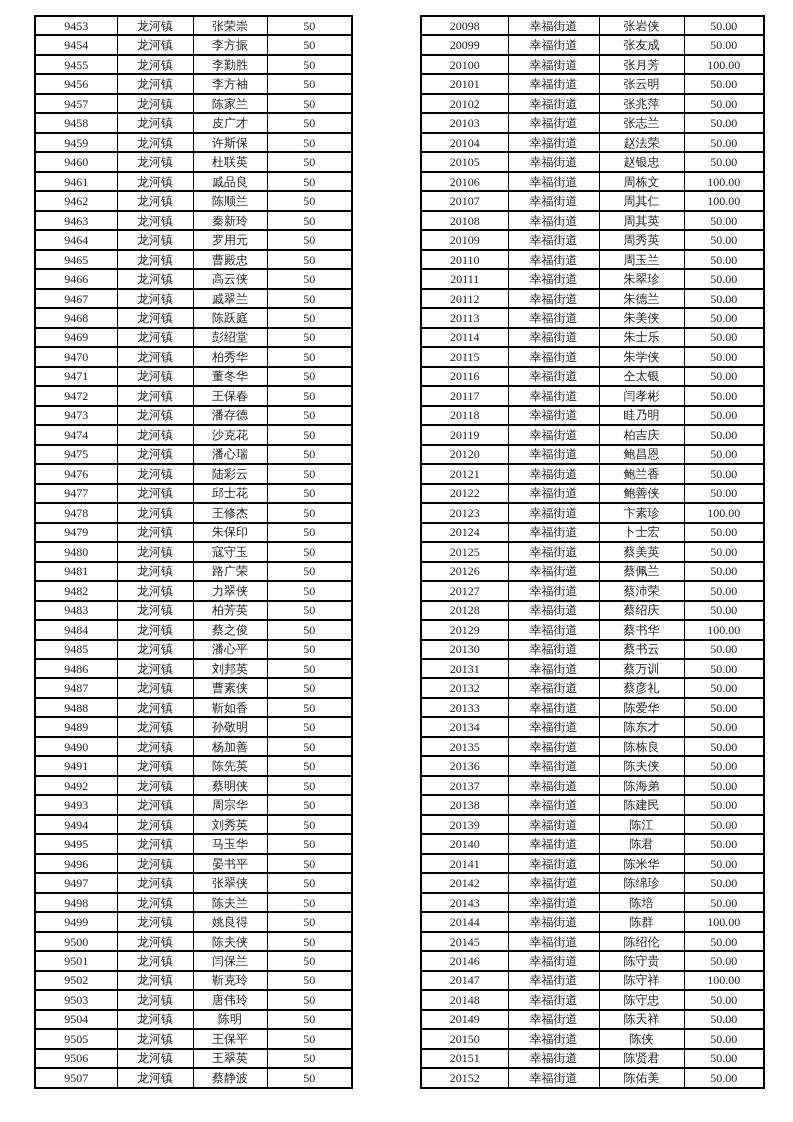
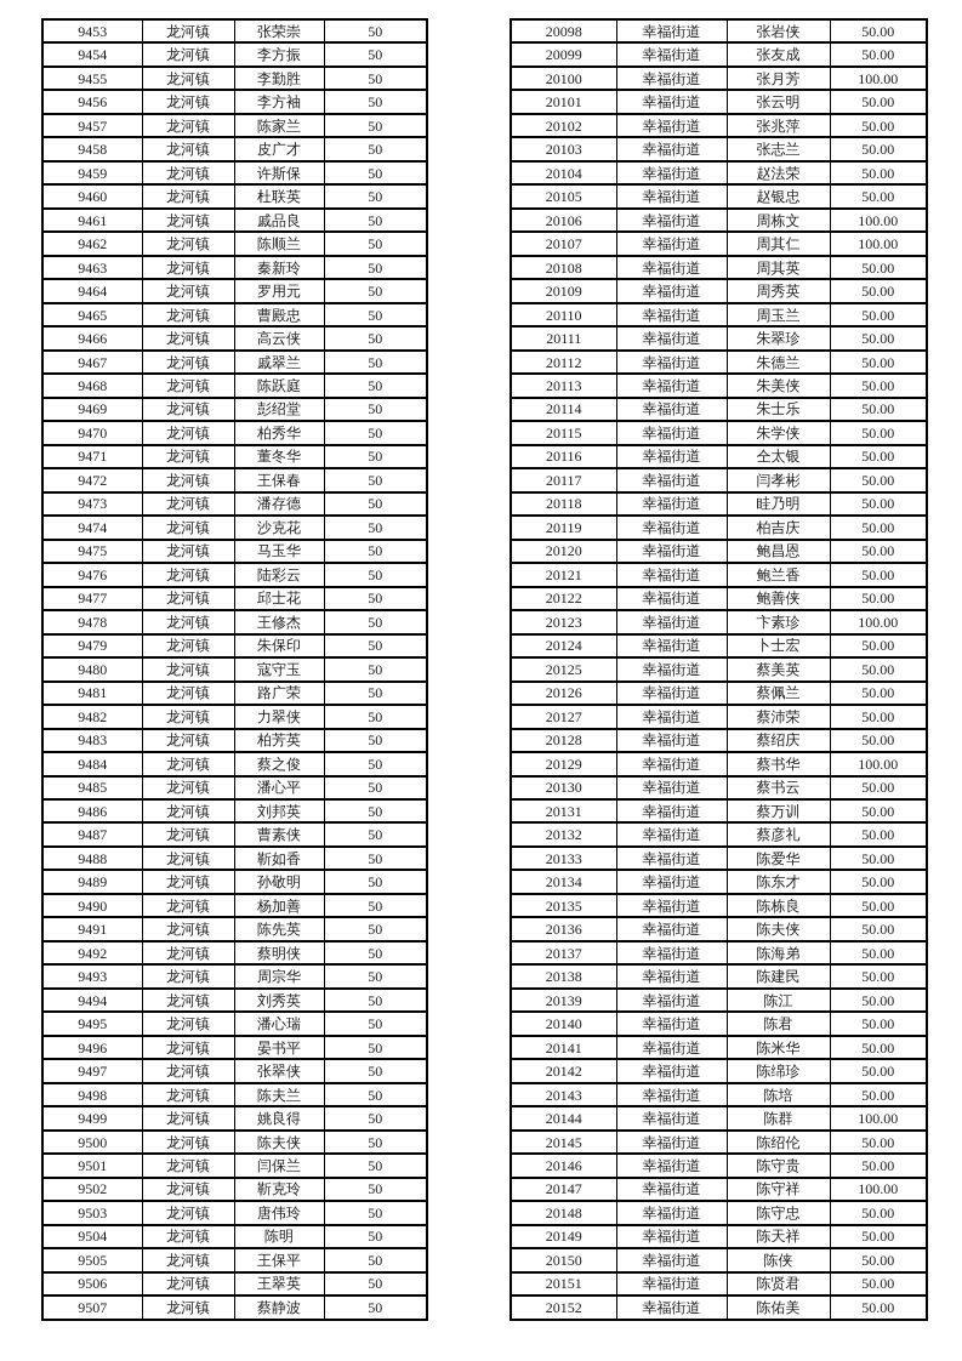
  9453	龙河镇	张荣崇	50
  9454	龙河镇	李方振	50
  9455	龙河镇	李勤胜	50
  9456	龙河镇	李方袖	50
  9457	龙河镇	陈家兰	50
  9458	龙河镇	皮广才	50
  9459	龙河镇	许斯保	50
  9460	龙河镇	杜联英	50
  9461	龙河镇	戚品良	50
  9462	龙河镇	陈顺兰	50
  9463	龙河镇	秦新玲	50
  9464	龙河镇	罗用元	50
  9465	龙河镇	曹殿忠	50
  9466	龙河镇	高云侠	50
  9467	龙河镇	戚翠兰	50
  9468	龙河镇	陈跃庭	50
  9469	龙河镇	彭绍堂	50
  9470	龙河镇	柏秀华	50
  9471	龙河镇	董冬华	50
  9472	龙河镇	王保春	50
  9473	龙河镇	潘存德	50
  9474	龙河镇	沙克花	50
- 9475	龙河镇	潘心瑞	50
+ 9475	龙河镇	马玉华	50
  9476	龙河镇	陆彩云	50
  9477	龙河镇	邱士花	50
  9478	龙河镇	王修杰	50
  9479	龙河镇	朱保印	50
  9480	龙河镇	寇守玉	50
  9481	龙河镇	路广荣	50
  9482	龙河镇	力翠侠	50
  9483	龙河镇	柏芳英	50
  9484	龙河镇	蔡之俊	50
  9485	龙河镇	潘心平	50
  9486	龙河镇	刘邦英	50
  9487	龙河镇	曹素侠	50
  9488	龙河镇	靳如香	50
  9489	龙河镇	孙敬明	50
  9490	龙河镇	杨加善	50
  9491	龙河镇	陈先英	50
  9492	龙河镇	蔡明侠	50
  9493	龙河镇	周宗华	50
  9494	龙河镇	刘秀英	50
- 9495	龙河镇	马玉华	50
+ 9495	龙河镇	潘心瑞	50
  9496	龙河镇	晏书平	50
  9497	龙河镇	张翠侠	50
  9498	龙河镇	陈夫兰	50
  9499	龙河镇	姚良得	50
  9500	龙河镇	陈夫侠	50
  9501	龙河镇	闫保兰	50
  9502	龙河镇	靳克玲	50
  9503	龙河镇	唐伟玲	50
  9504	龙河镇	陈明	50
  9505	龙河镇	王保平	50
  9506	龙河镇	王翠英	50
  9507	龙河镇	蔡静波	50
  20098	幸福街道	张岩侠	50.00
  20099	幸福街道	张友成	50.00
  20100	幸福街道	张月芳	100.00
  20101	幸福街道	张云明	50.00
  20102	幸福街道	张兆萍	50.00
  20103	幸福街道	张志兰	50.00
  20104	幸福街道	赵法荣	50.00
  20105	幸福街道	赵银忠	50.00
  20106	幸福街道	周栋文	100.00
  20107	幸福街道	周其仁	100.00
  20108	幸福街道	周其英	50.00
  20109	幸福街道	周秀英	50.00
  20110	幸福街道	周玉兰	50.00
  20111	幸福街道	朱翠珍	50.00
  20112	幸福街道	朱德兰	50.00
  20113	幸福街道	朱美侠	50.00
  20114	幸福街道	朱士乐	50.00
  20115	幸福街道	朱学侠	50.00
  20116	幸福街道	仝太银	50.00
  20117	幸福街道	闫孝彬	50.00
  20118	幸福街道	眭乃明	50.00
  20119	幸福街道	柏吉庆	50.00
  20120	幸福街道	鲍昌恩	50.00
  20121	幸福街道	鲍兰香	50.00
  20122	幸福街道	鲍善侠	50.00
  20123	幸福街道	卞素珍	100.00
  20124	幸福街道	卜士宏	50.00
  20125	幸福街道	蔡美英	50.00
  20126	幸福街道	蔡佩兰	50.00
  20127	幸福街道	蔡沛荣	50.00
  20128	幸福街道	蔡绍庆	50.00
  20129	幸福街道	蔡书华	100.00
  20130	幸福街道	蔡书云	50.00
  20131	幸福街道	蔡万训	50.00
  20132	幸福街道	蔡彦礼	50.00
  20133	幸福街道	陈爱华	50.00
  20134	幸福街道	陈东才	50.00
  20135	幸福街道	陈栋良	50.00
  20136	幸福街道	陈夫侠	50.00
  20137	幸福街道	陈海弟	50.00
  20138	幸福街道	陈建民	50.00
  20139	幸福街道	陈江	50.00
  20140	幸福街道	陈君	50.00
  20141	幸福街道	陈米华	50.00
  20142	幸福街道	陈绵珍	50.00
  20143	幸福街道	陈培	50.00
  20144	幸福街道	陈群	100.00
  20145	幸福街道	陈绍伦	50.00
  20146	幸福街道	陈守贵	50.00
  20147	幸福街道	陈守祥	100.00
  20148	幸福街道	陈守忠	50.00
  20149	幸福街道	陈天祥	50.00
  20150	幸福街道	陈侠	50.00
  20151	幸福街道	陈贤君	50.00
  20152	幸福街道	陈佑美	50.00
